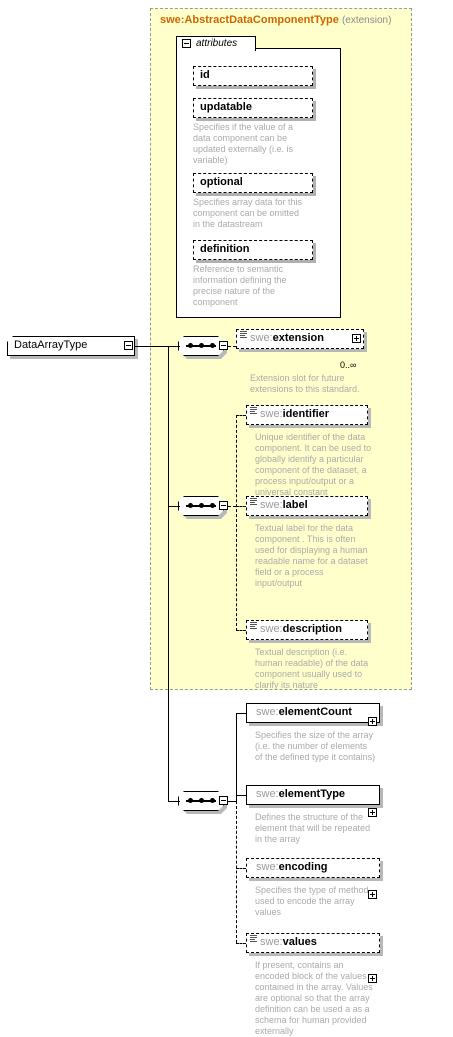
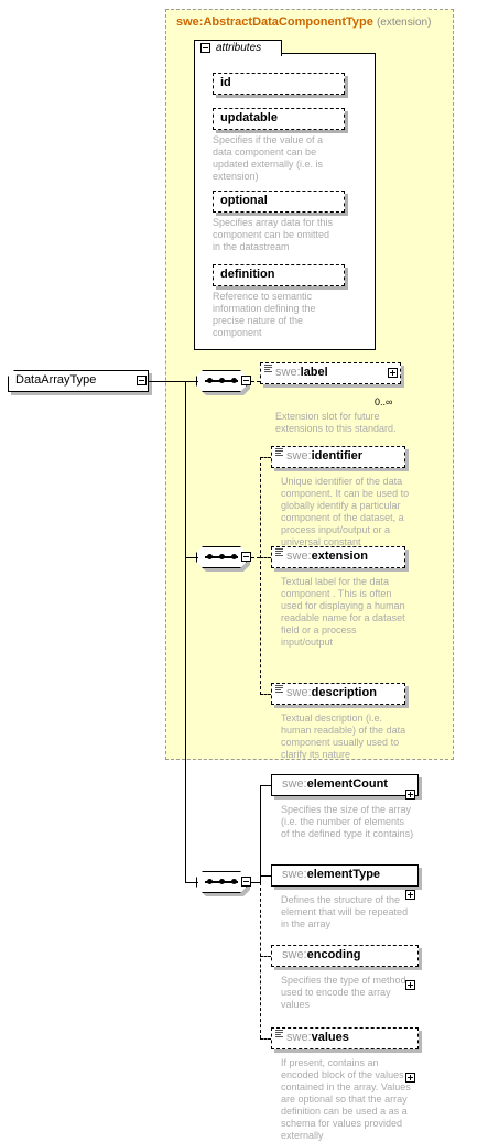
  swe:AbstractDataComponentType (extension)
  attributes
  id
  updatable
- Specifies if the value of a data component can be updated externally (i.e. is variable)
+ Specifies if the value of a data component can be updated externally (i.e. is extension)
  optional
  Specifies array data for this component can be omitted in the datastream
  definition
  Reference to semantic information defining the precise nature of the component
  DataArrayType
- swe:extension
+ swe:label
  0..∞
  Extension slot for future extensions to this standard.
  swe:identifier
  Unique identifier of the data component. It can be used to globally identify a particular component of the dataset, a process input/output or a universal constant
- swe:label
+ swe:extension
  Textual label for the data component . This is often used for displaying a human readable name for a dataset field or a process input/output
  swe:description
  Textual description (i.e. human readable) of the data component usually used to clarify its nature
  swe:elementCount
  Specifies the size of the array (i.e. the number of elements of the defined type it contains)
  swe:elementType
  Defines the structure of the element that will be repeated in the array
  swe:encoding
  Specifies the type of method used to encode the array values
  swe:values
- If present, contains an encoded block of the values contained in the array. Values are optional so that the array definition can be used a as a schema for human provided externally
+ If present, contains an encoded block of the values contained in the array. Values are optional so that the array definition can be used a as a schema for values provided externally
